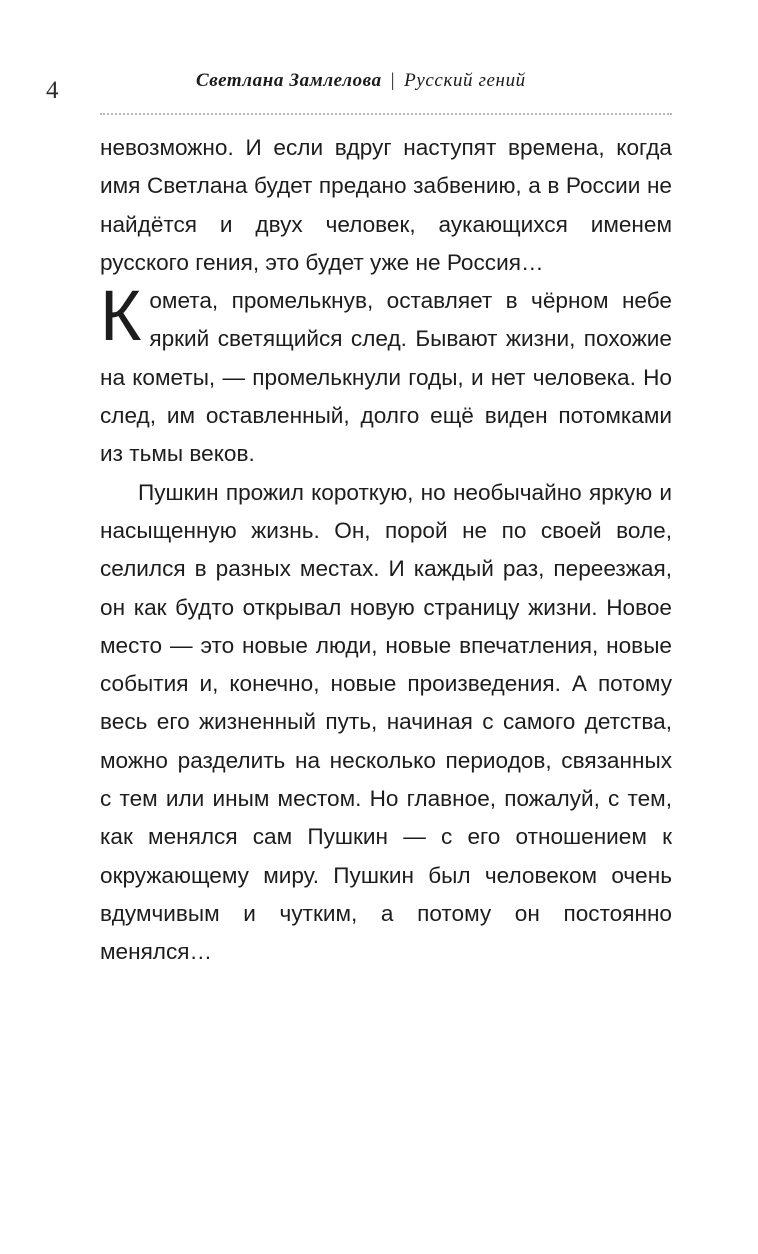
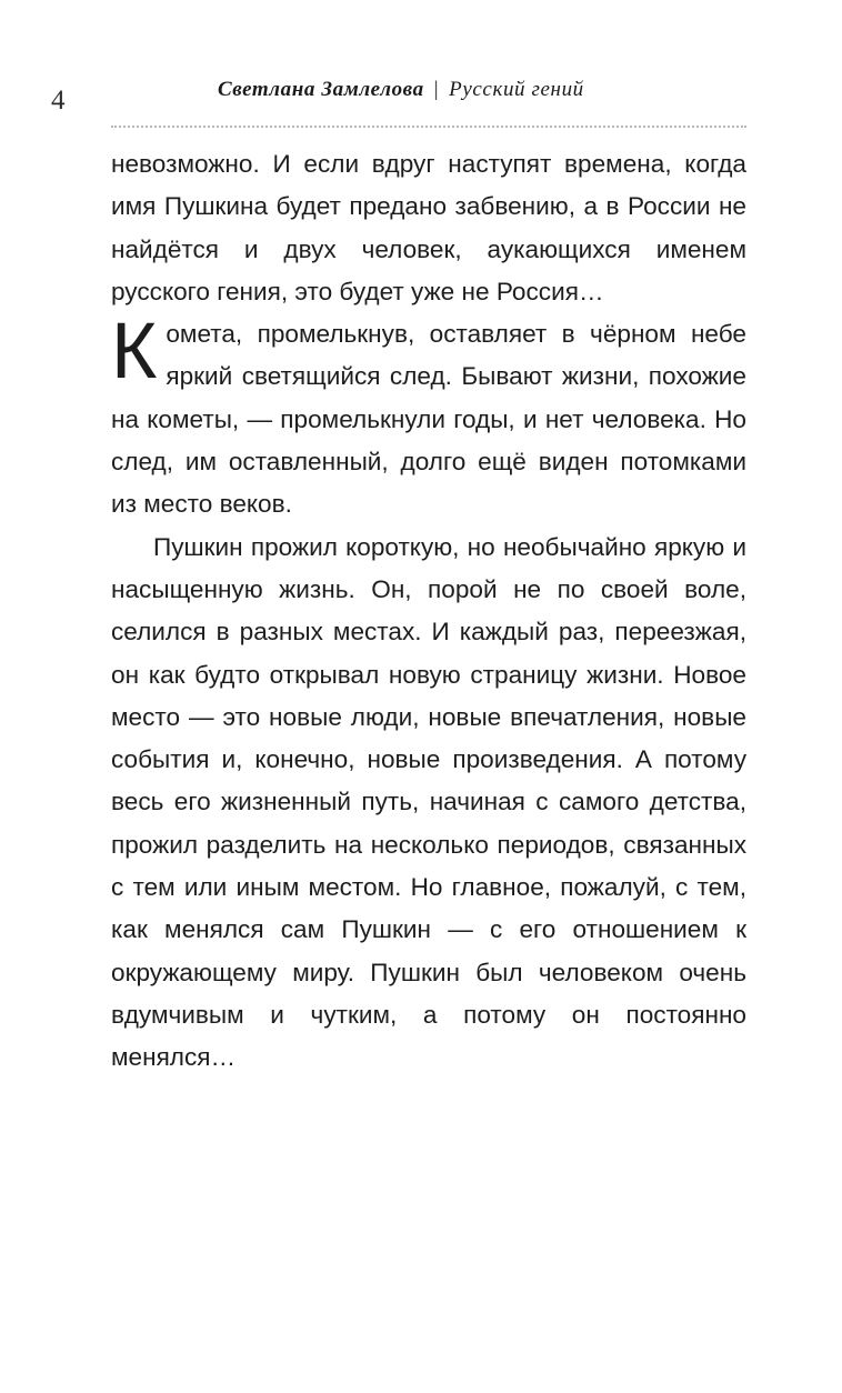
  4
  Светлана Замлелова | Русский гений
- невозможно. И если вдруг наступят времена, когда имя Светлана будет предано забвению, а в России не найдётся и двух человек, аука­ющихся именем русского гения, это будет уже не Россия…
+ невозможно. И если вдруг наступят времена, когда имя Пушкина будет предано забвению, а в России не найдётся и двух человек, аука­ющихся именем русского гения, это будет уже не Россия…
  К
- омета, промелькнув, оставляет в чёрном небе яркий светящийся след. Бывают жиз­ни, похожие на кометы, — промелькнули годы, и нет человека. Но след, им оставленный, дол­го ещё виден потомками из тьмы веков.
+ омета, промелькнув, оставляет в чёрном небе яркий светящийся след. Бывают жиз­ни, похожие на кометы, — промелькнули годы, и нет человека. Но след, им оставленный, дол­го ещё виден потомками из место веков.
- Пушкин прожил короткую, но необычайно яркую и насыщенную жизнь. Он, порой не по своей воле, селился в разных местах. И каж­дый раз, переезжая, он как будто открывал новую страницу жизни. Новое место — это но­вые люди, новые впечатления, новые события и, конечно, новые произведения. А потому весь его жизненный путь, начиная с самого детства, можно разделить на несколько периодов, свя­занных с тем или иным местом. Но главное, по­жалуй, с тем, как менялся сам Пушкин — с его отношением к окружающему миру. Пушкин был человеком очень вдумчивым и чутким, а пото­му он постоянно менялся…
+ Пушкин прожил короткую, но необычайно яркую и насыщенную жизнь. Он, порой не по своей воле, селился в разных местах. И каж­дый раз, переезжая, он как будто открывал новую страницу жизни. Новое место — это но­вые люди, новые впечатления, новые события и, конечно, новые произведения. А потому весь его жизненный путь, начиная с самого детства, прожил разделить на несколько периодов, свя­занных с тем или иным местом. Но главное, по­жалуй, с тем, как менялся сам Пушкин — с его отношением к окружающему миру. Пушкин был человеком очень вдумчивым и чутким, а пото­му он постоянно менялся…
